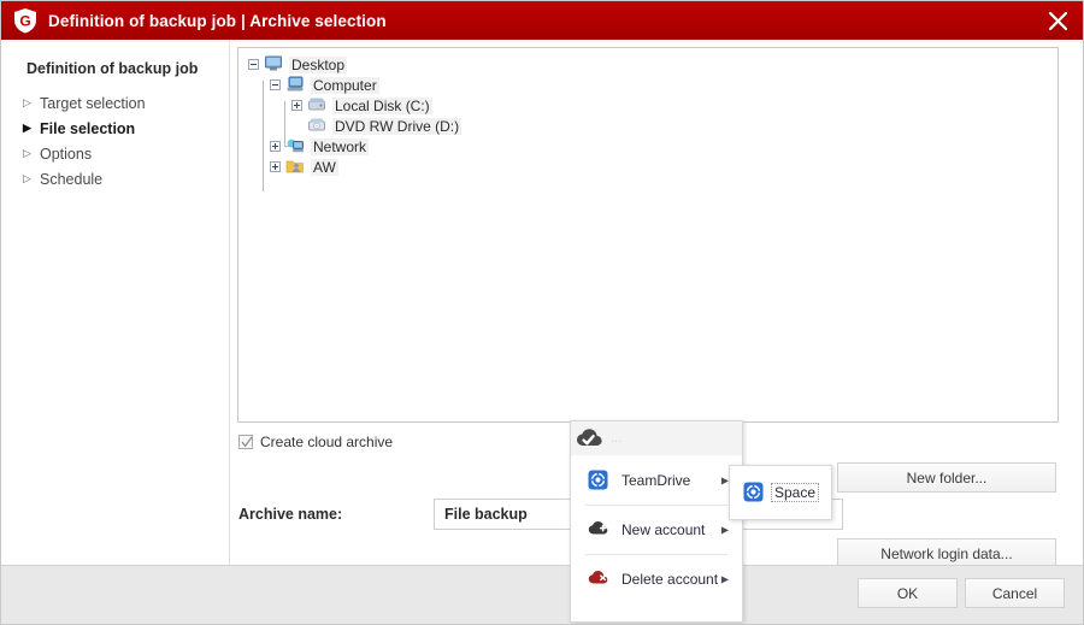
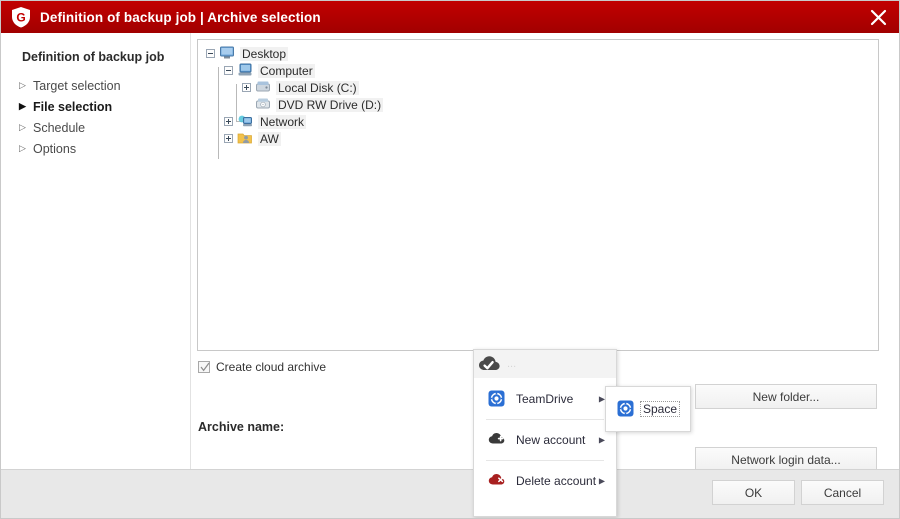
  G
  Definition of backup job | Archive selection
  Definition of backup job
  ▷
  Target selection
  ▶
  File selection
  ▷
- Options
+ Schedule
  ▷
- Schedule
+ Options
  Desktop
  Computer
  Local Disk (C:)
  DVD RW Drive (D:)
  Network
  AW
  Create cloud archive
  Archive name:
- File backup
  New folder...
  Network login data...
  OK
  Cancel
  ...
  TeamDrive
  ▶
  New account
  ▶
  Delete account
  ▶
  Space
